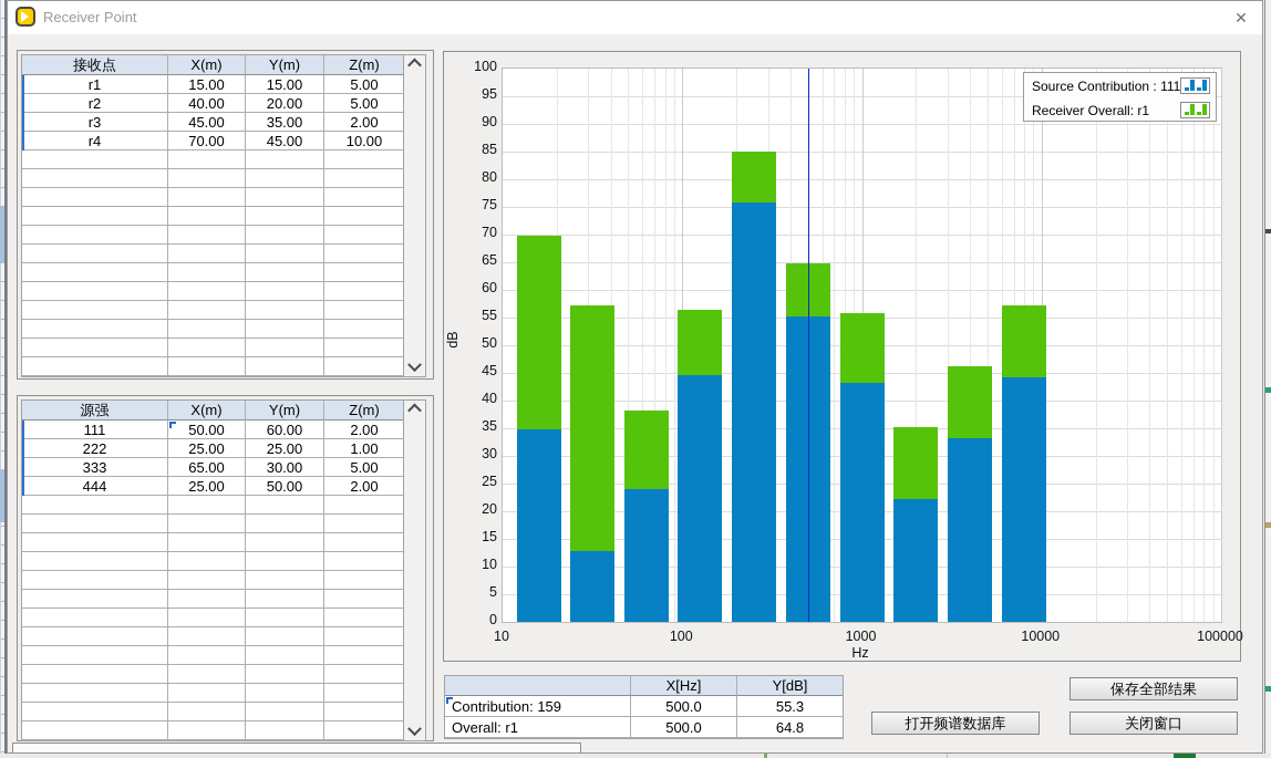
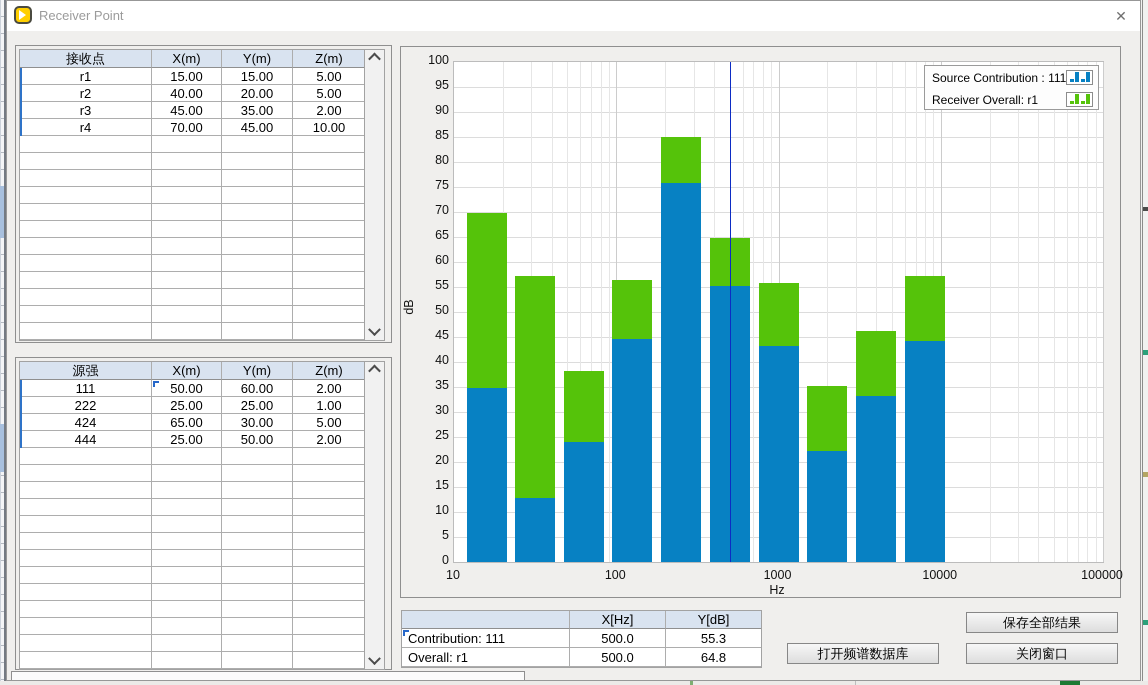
  Receiver Point
  ✕
  接收点
  X(m)
  Y(m)
  Z(m)
  r1
  15.00
  15.00
  5.00
  r2
  40.00
  20.00
  5.00
  r3
  45.00
  35.00
  2.00
  r4
  70.00
  45.00
  10.00
  源强
  X(m)
  Y(m)
  Z(m)
  111
  50.00
  60.00
  2.00
  222
  25.00
  25.00
  1.00
- 333
+ 424
  65.00
  30.00
  5.00
  444
  25.00
  50.00
  2.00
  Hz
  Source Contribution : 111
  Receiver Overall: r1
  0
  5
  10
  15
  20
  25
  30
  35
  40
  45
  50
  55
  60
  65
  70
  75
  80
  85
  90
  95
  100
  10
  100
  1000
  10000
  100000
  X[Hz]
  Y[dB]
- Contribution: 159
+ Contribution: 111
  500.0
  55.3
  Overall: r1
  500.0
  64.8
  保存全部结果
  打开频谱数据库
  关闭窗口
